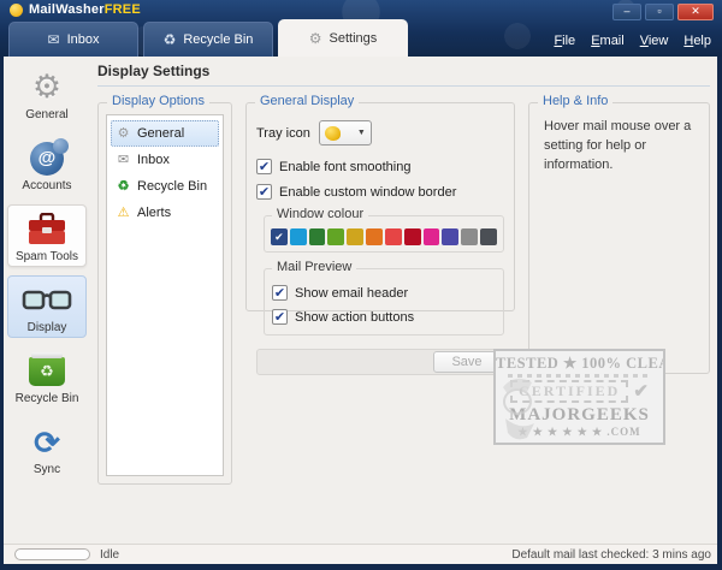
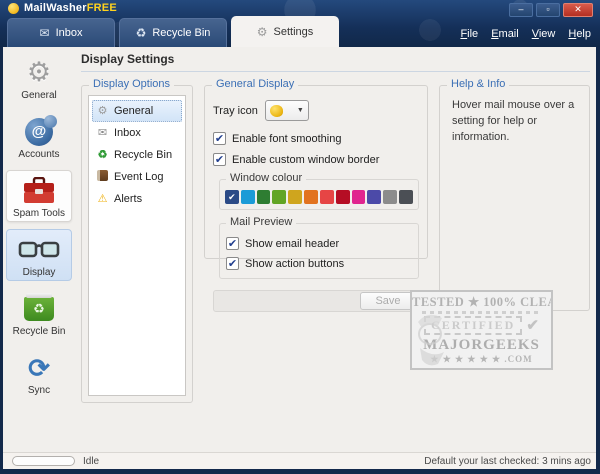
  MailWasherFREE
  –
  ▫
  ✕
  File
  Email
  View
  Help
  ✉
  Inbox
  ♻
  Recycle Bin
  ⚙
  Settings
  ⚙
  General
  @
  Accounts
  Spam Tools
  Display
  ♻
  Recycle Bin
  ⟳
  Sync
  Display Settings
  Display Options
  ⚙
  General
  ✉
  Inbox
  ♻
  Recycle Bin
+ Event Log
  ⚠
  Alerts
  General Display
  Tray icon
  ✔
  Enable font smoothing
  ✔
  Enable custom window border
  Window colour
  ✔
  Mail Preview
  ✔
  Show email header
  ✔
  Show action buttons
  Save
  Help & Info
  Hover mail mouse over a setting for help or information.
  TESTED ★ 100% CLE
  CERTIFIED
  ✔
  MAJORGEEKS
  ★ ★ ★ ★ ★ ★ .COM
  Idle
- Default mail last checked: 3 mins ago
+ Default your last checked: 3 mins ago
